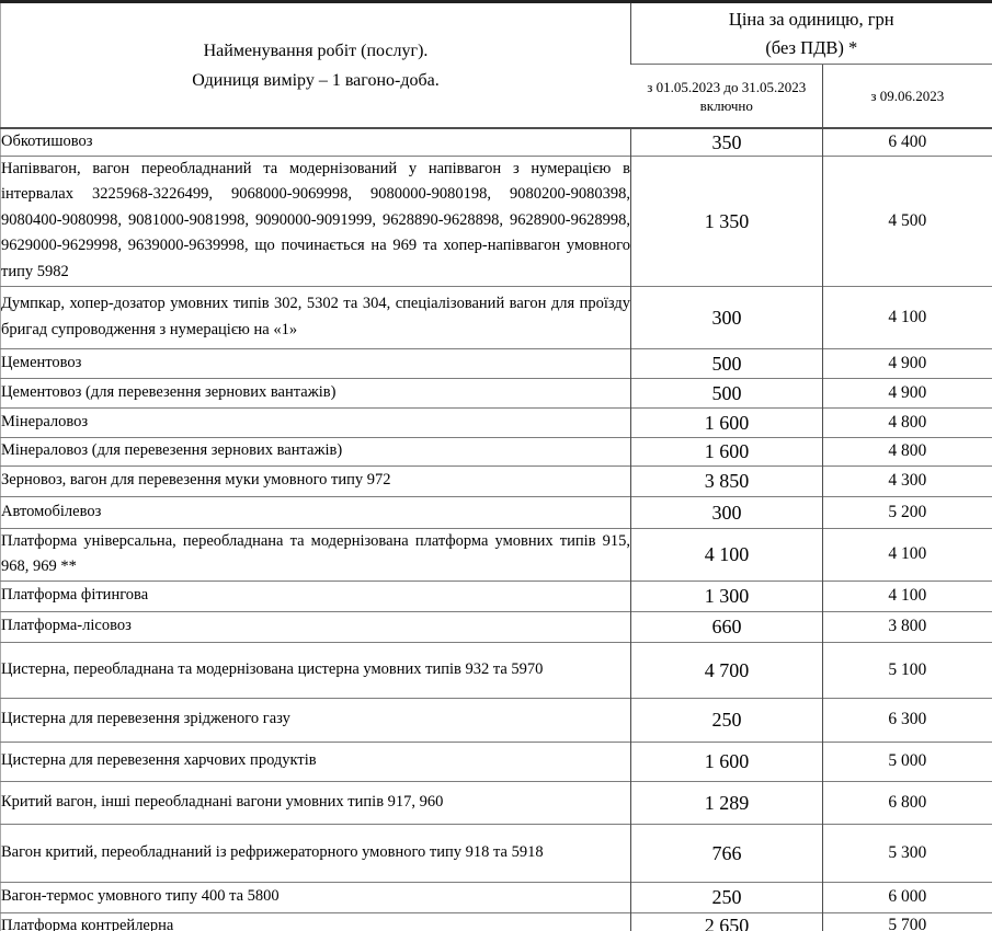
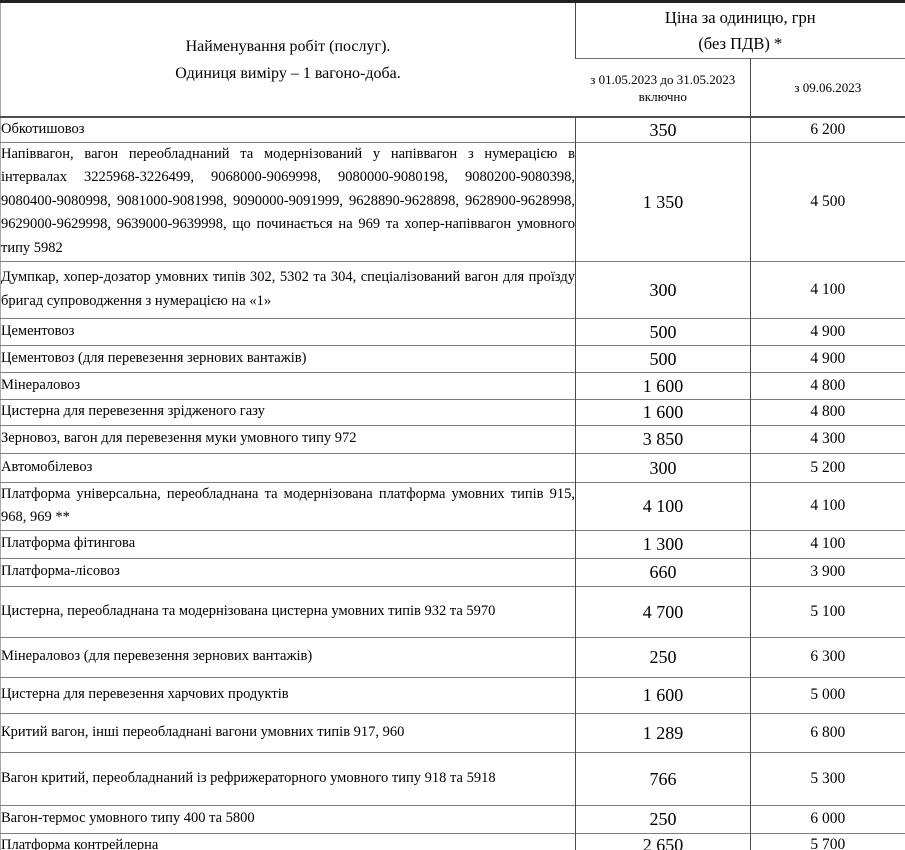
  Найменування робіт (послуг). Одиниця виміру – 1 вагоно-доба.	Ціна за одиницю, грн (без ПДВ) *
  з 01.05.2023 до 31.05.2023 включно	з 09.06.2023
- Обкотишовоз	350	6 400
+ Обкотишовоз	350	6 200
  Напіввагон, вагон переобладнаний та модернізований у напіввагон з нумерацією в інтервалах 3225968-3226499, 9068000-9069998, 9080000-9080198, 9080200-9080398, 9080400-9080998, 9081000-9081998, 9090000-9091999, 9628890-9628898, 9628900-9628998, 9629000-9629998, 9639000-9639998, що починається на 969 та хопер-напіввагон умовного типу 5982	1 350	4 500
  Думпкар, хопер-дозатор умовних типів 302, 5302 та 304, спеціалізований вагон для проїзду бригад супроводження з нумерацією на «1»	300	4 100
  Цементовоз	500	4 900
  Цементовоз (для перевезення зернових вантажів)	500	4 900
  Мінераловоз	1 600	4 800
- Мінераловоз (для перевезення зернових вантажів)	1 600	4 800
+ Цистерна для перевезення зрідженого газу	1 600	4 800
  Зерновоз, вагон для перевезення муки умовного типу 972	3 850	4 300
  Автомобілевоз	300	5 200
  Платформа універсальна, переобладнана та модернізована платформа умовних типів 915, 968, 969 **	4 100	4 100
  Платформа фітингова	1 300	4 100
- Платформа-лісовоз	660	3 800
+ Платформа-лісовоз	660	3 900
  Цистерна, переобладнана та модернізована цистерна умовних типів 932 та 5970	4 700	5 100
- Цистерна для перевезення зрідженого газу	250	6 300
+ Мінераловоз (для перевезення зернових вантажів)	250	6 300
  Цистерна для перевезення харчових продуктів	1 600	5 000
  Критий вагон, інші переобладнані вагони умовних типів 917, 960	1 289	6 800
  Вагон критий, переобладнаний із рефрижераторного умовного типу 918 та 5918	766	5 300
  Вагон-термос умовного типу 400 та 5800	250	6 000
  Платформа контрейлерна	2 650	5 700
